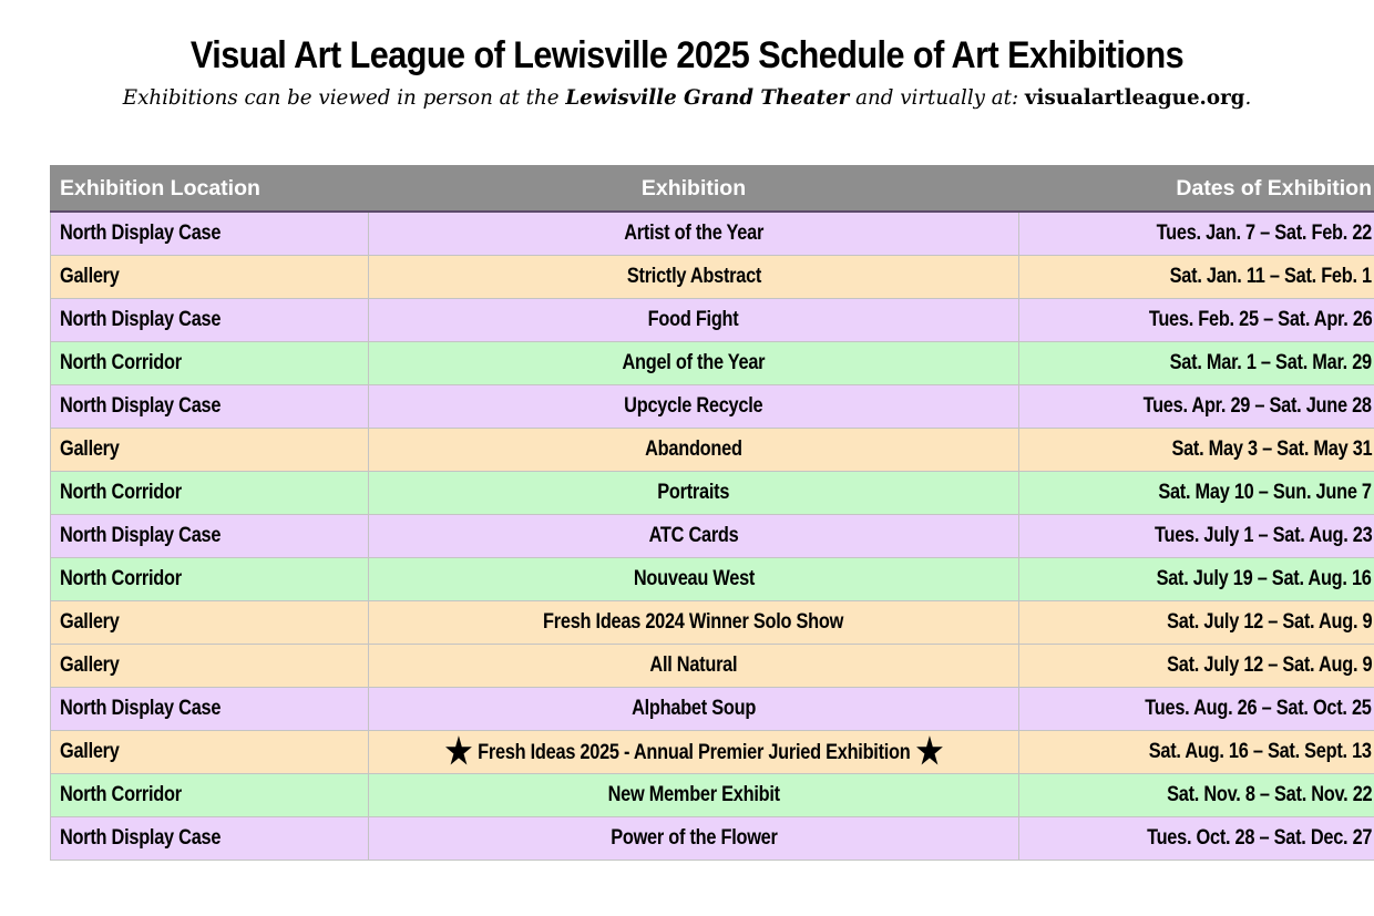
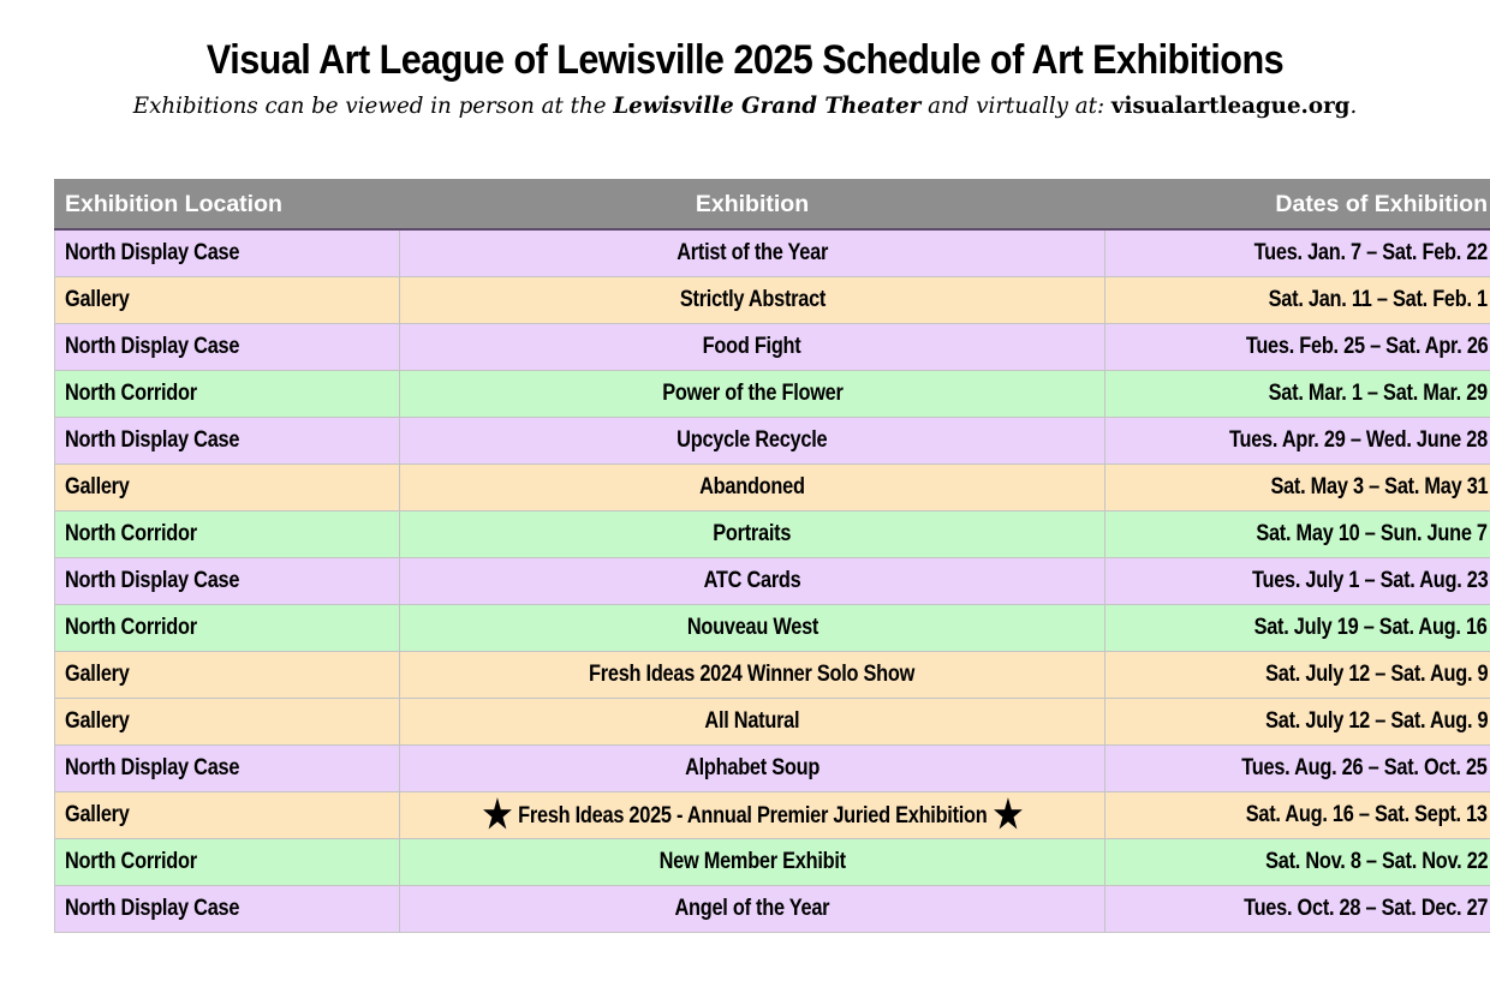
  Visual Art League of Lewisville 2025 Schedule of Art Exhibitions
  Exhibitions can be viewed in person at the Lewisville Grand Theater and virtually at: visualartleague.org.
  Exhibition Location	Exhibition	Dates of Exhibition
  North Display Case	Artist of the Year	Tues. Jan. 7 – Sat. Feb. 22
  Gallery	Strictly Abstract	Sat. Jan. 11 – Sat. Feb. 1
  North Display Case	Food Fight	Tues. Feb. 25 – Sat. Apr. 26
- North Corridor	Angel of the Year	Sat. Mar. 1 – Sat. Mar. 29
+ North Corridor	Power of the Flower	Sat. Mar. 1 – Sat. Mar. 29
- North Display Case	Upcycle Recycle	Tues. Apr. 29 – Sat. June 28
+ North Display Case	Upcycle Recycle	Tues. Apr. 29 – Wed. June 28
  Gallery	Abandoned	Sat. May 3 – Sat. May 31
  North Corridor	Portraits	Sat. May 10 – Sun. June 7
  North Display Case	ATC Cards	Tues. July 1 – Sat. Aug. 23
  North Corridor	Nouveau West	Sat. July 19 – Sat. Aug. 16
  Gallery	Fresh Ideas 2024 Winner Solo Show	Sat. July 12 – Sat. Aug. 9
  Gallery	All Natural	Sat. July 12 – Sat. Aug. 9
  North Display Case	Alphabet Soup	Tues. Aug. 26 – Sat. Oct. 25
  Gallery	★ Fresh Ideas 2025 - Annual Premier Juried Exhibition ★	Sat. Aug. 16 – Sat. Sept. 13
  North Corridor	New Member Exhibit	Sat. Nov. 8 – Sat. Nov. 22
- North Display Case	Power of the Flower	Tues. Oct. 28 – Sat. Dec. 27
+ North Display Case	Angel of the Year	Tues. Oct. 28 – Sat. Dec. 27
